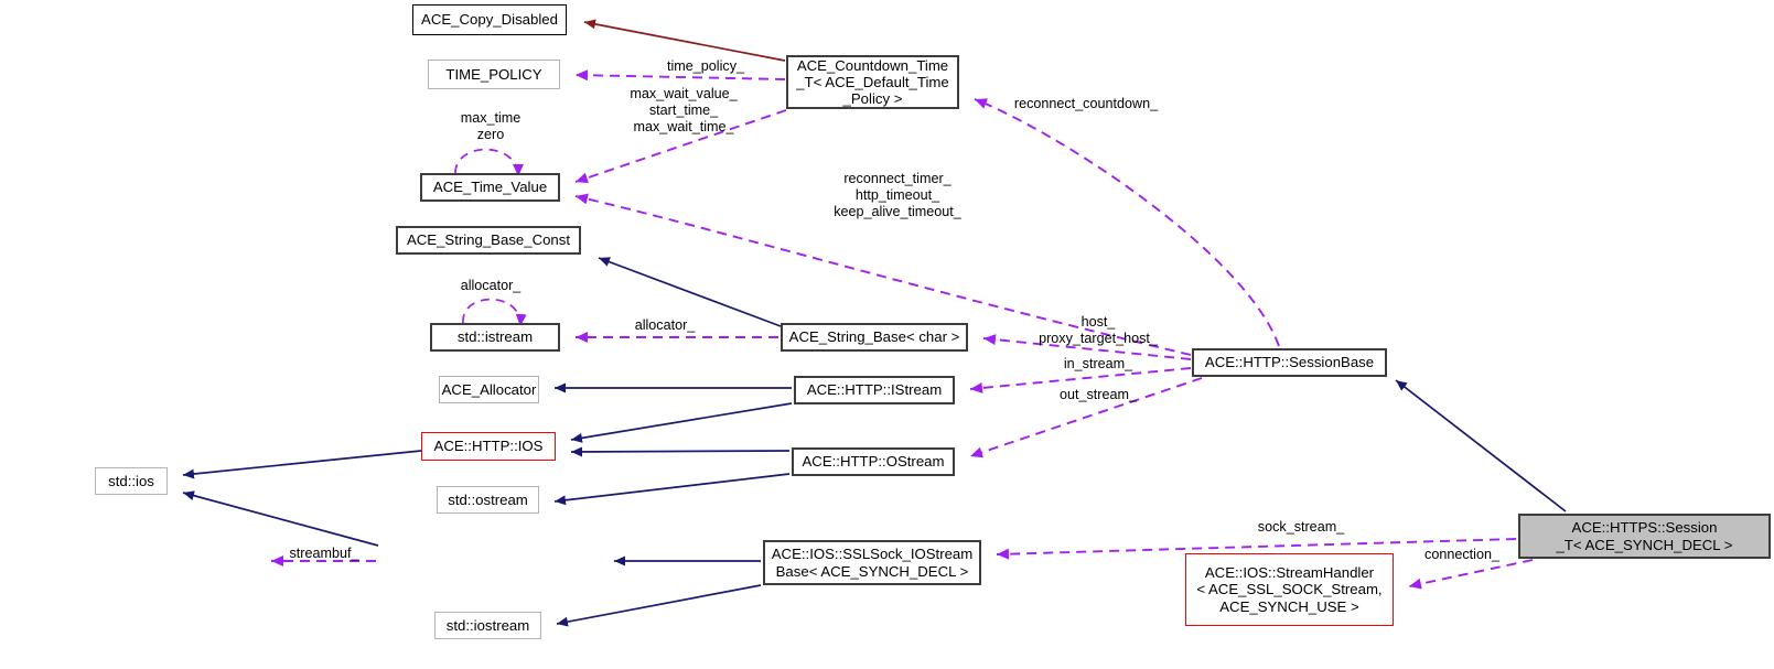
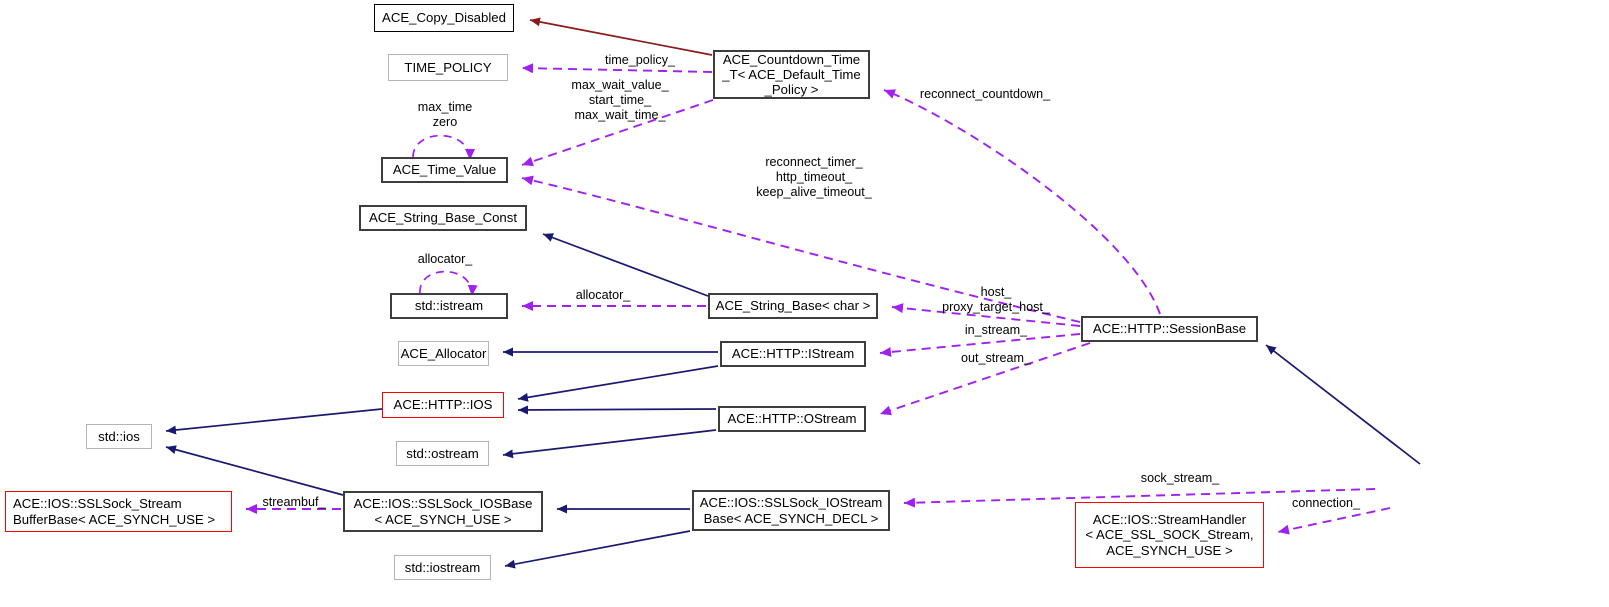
  ACE_Copy_Disabled
  TIME_POLICY
  ACE_Countdown_Time
  _T< ACE_Default_Time
  _Policy >
  ACE_Time_Value
  ACE_String_Base_Const
  std::istream
  ACE_String_Base< char >
  ACE::HTTP::SessionBase
  ACE_Allocator
  ACE::HTTP::IStream
  ACE::HTTP::IOS
  ACE::HTTP::OStream
  std::ostream
  std::ios
+ ACE::IOS::SSLSock_Stream
+ BufferBase< ACE_SYNCH_USE >
+ ACE::IOS::SSLSock_IOSBase
+ < ACE_SYNCH_USE >
  ACE::IOS::SSLSock_IOStream
  Base< ACE_SYNCH_DECL >
  std::iostream
  ACE::IOS::StreamHandler
  < ACE_SSL_SOCK_Stream,
  ACE_SYNCH_USE >
- ACE::HTTPS::Session
- _T< ACE_SYNCH_DECL >
  time_policy_
  max_wait_value_
  start_time_
  max_wait_time_
  max_time
  zero
  reconnect_countdown_
  reconnect_timer_
  http_timeout_
  keep_alive_timeout_
  allocator_
  allocator_
  host_
  proxy_target_host_
  in_stream_
  out_stream_
  streambuf_
  sock_stream_
  connection_
